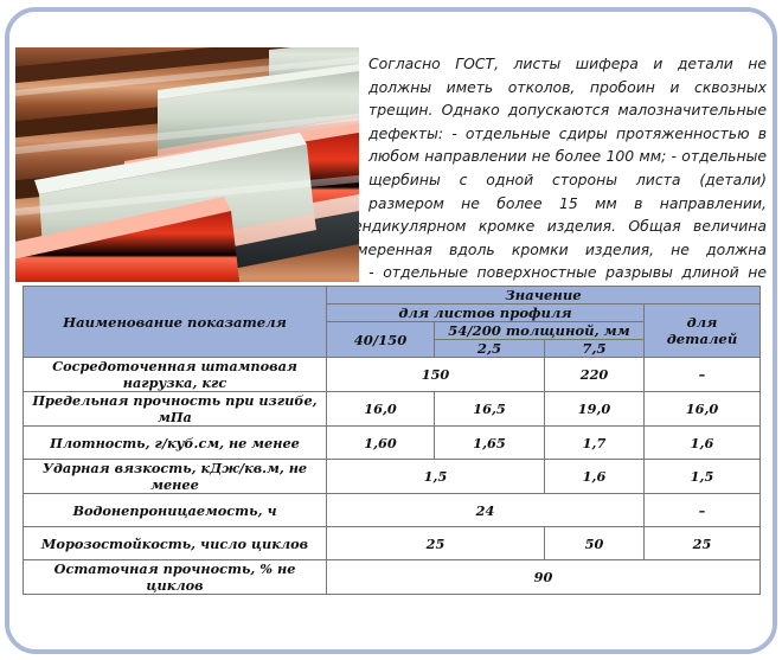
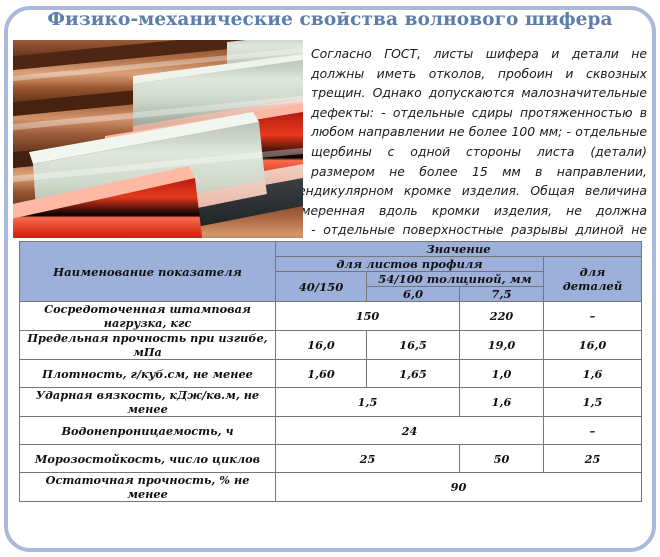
+ Физико-механические свойства волнового шифера
  Согласно ГОСТ, листы шифера и детали не должны иметь отколов, пробоин и сквозных трещин. Однако допускаются малозначительные дефекты: - отдельные сдиры протяженностью в любом направлении не более 100 мм; - отдельные щербины с одной стороны листа (детали) размером не более 15 мм в направлении, ндикулярном кромке изделия. Общая величина меренная вдоль кромки изделия, не должна - отдельные поверхностные разрывы длиной не
  Наименование показателя	Значение
  для листов профиля	для деталей
- 40/150	54/200 толщиной, мм
+ 40/150	54/100 толщиной, мм
- 2,5	7,5
+ 6,0	7,5
  Сосредоточенная штамповая нагрузка, кгс	150	220	–
  Предельная прочность при изгибе, мПа	16,0	16,5	19,0	16,0
- Плотность, г/куб.см, не менее	1,60	1,65	1,7	1,6
+ Плотность, г/куб.см, не менее	1,60	1,65	1,0	1,6
  Ударная вязкость, кДж/кв.м, не менее	1,5	1,6	1,5
  Водонепроницаемость, ч	24	–
  Морозостойкость, число циклов	25	50	25
- Остаточная прочность, % не циклов	90
+ Остаточная прочность, % не менее	90
